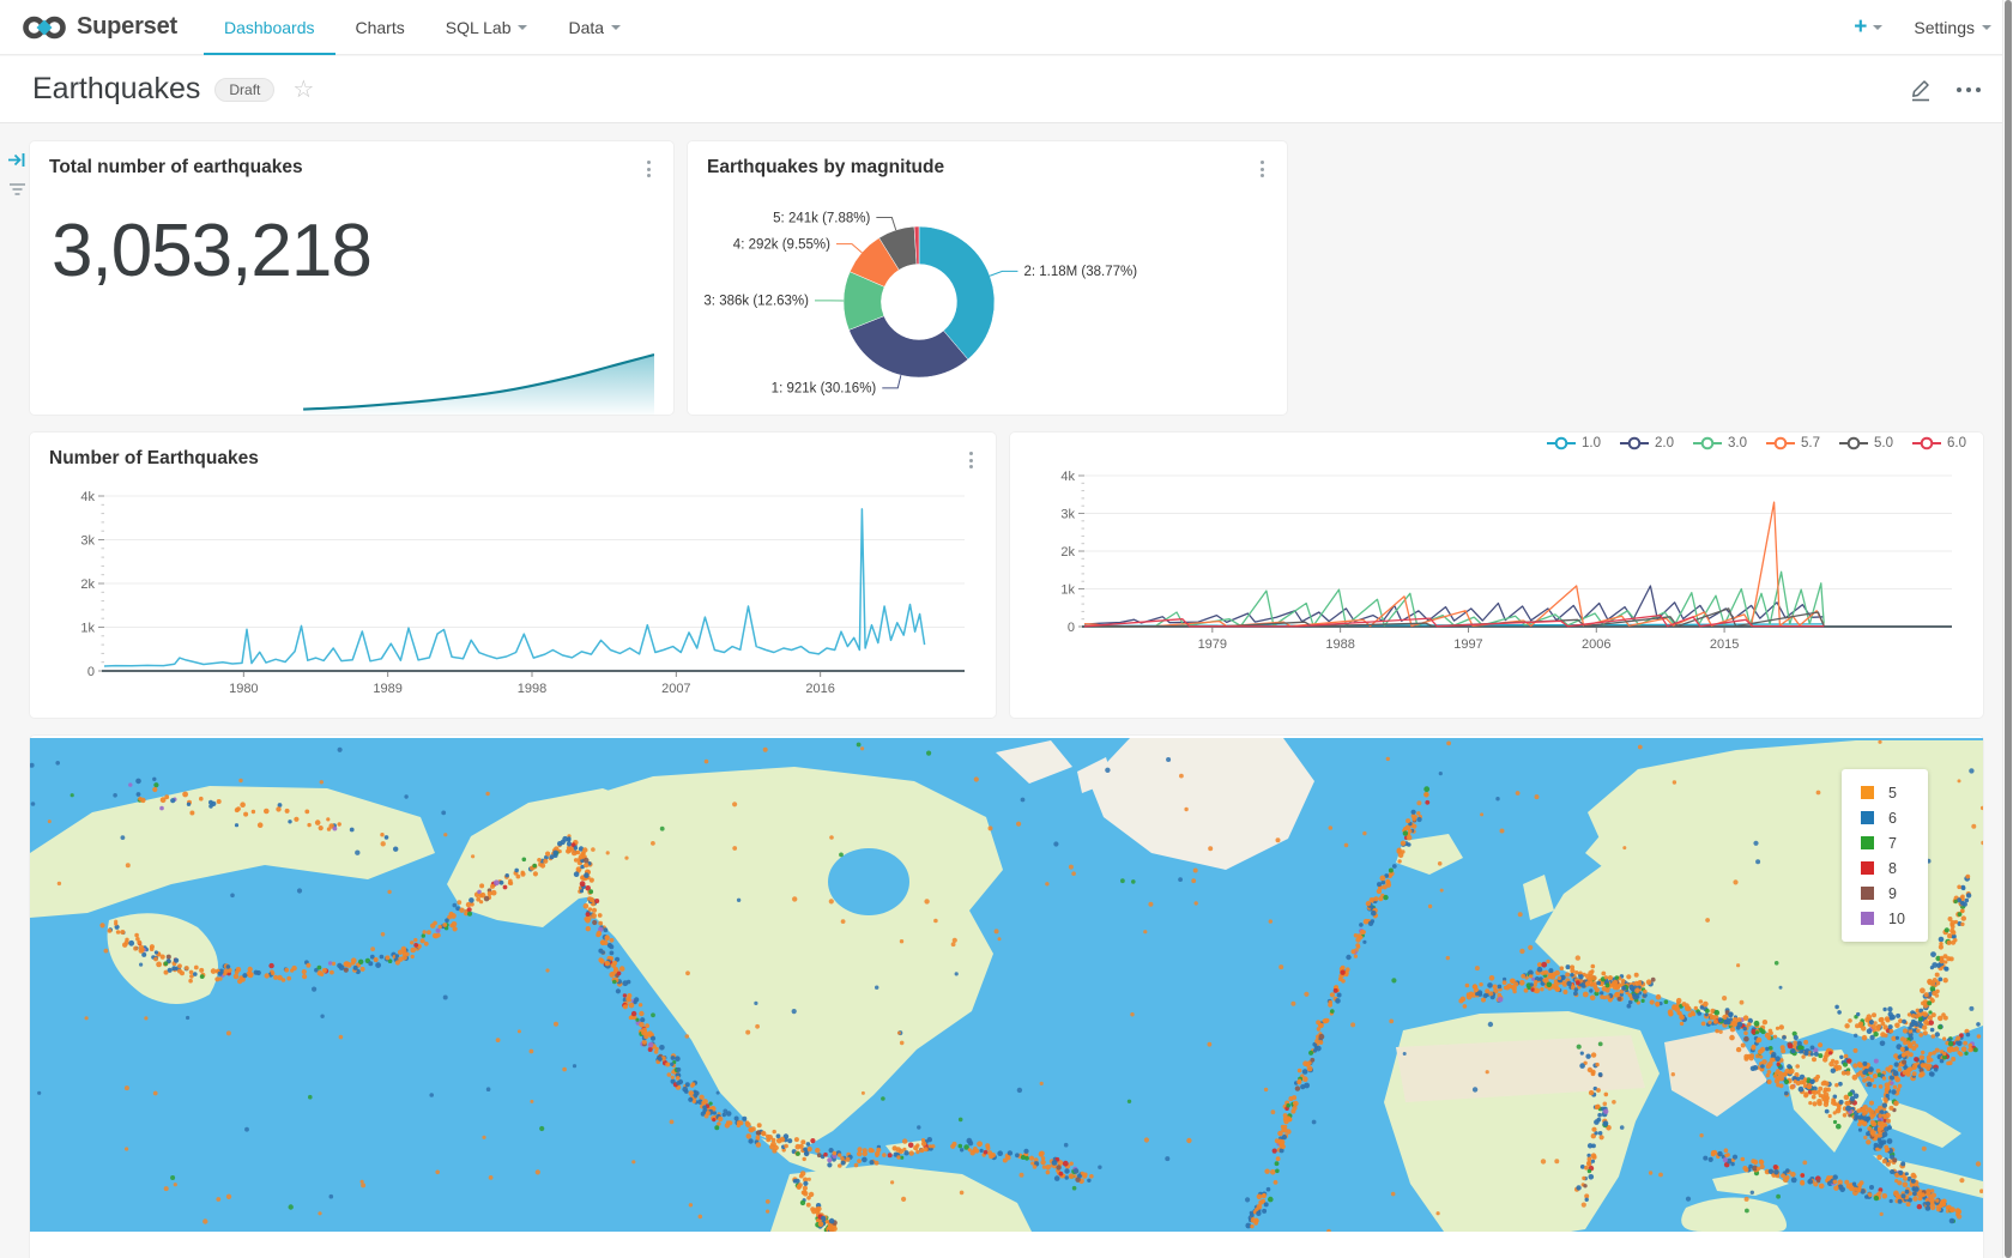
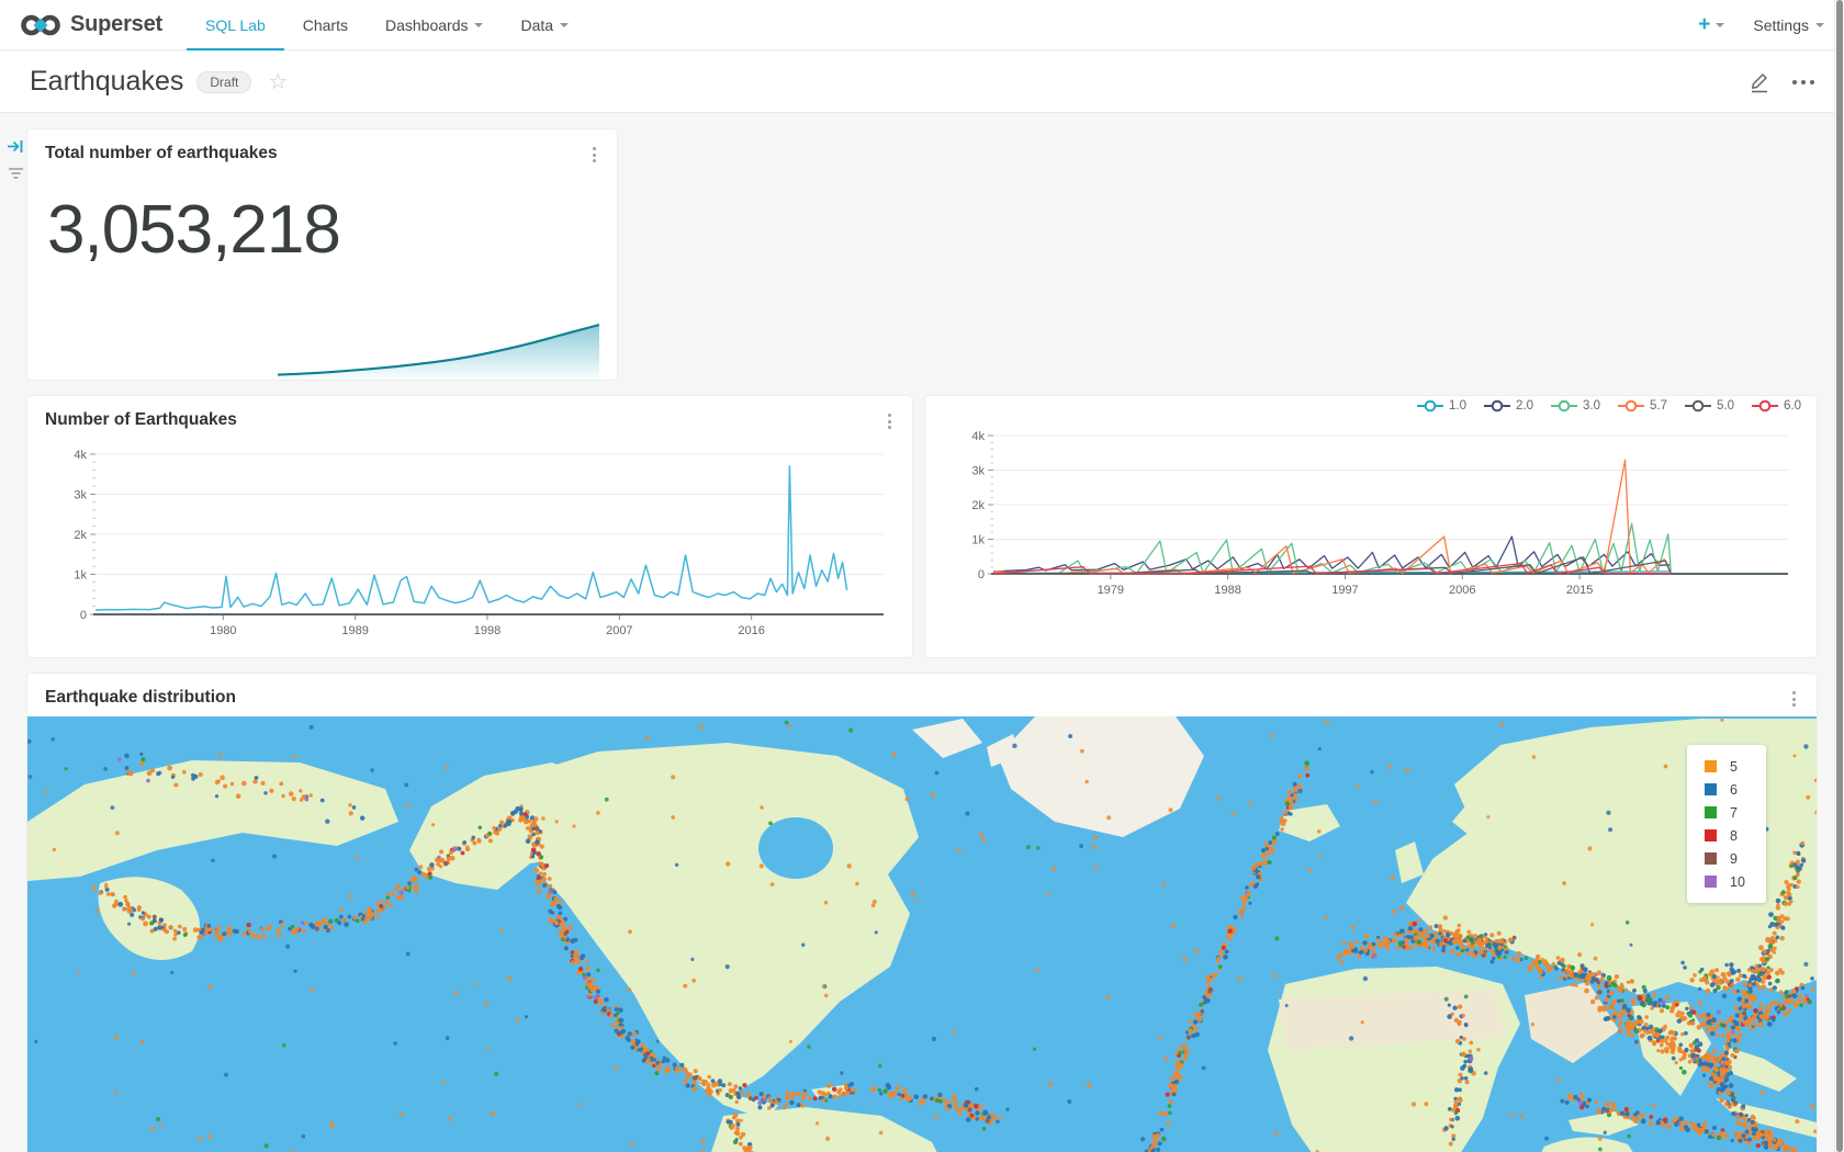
  Superset
- Dashboards
+ SQL Lab
  Charts
- SQL Lab
+ Dashboards
  Data
  +
  Settings
  Earthquakes
  Draft
  ☆
  Total number of earthquakes
  3,053,218
- Earthquakes by magnitude
- 2: 1.18M (38.77%)
- 1: 921k (30.16%)
- 3: 386k (12.63%)
- 4: 292k (9.55%)
- 5: 241k (7.88%)
  Number of Earthquakes
  0
  1k
  2k
  3k
  4k
  1980
  1989
  1998
  2007
  2016
  1.0
  2.0
  3.0
  5.7
  5.0
  6.0
  0
  1k
  2k
  3k
  4k
  1979
  1988
  1997
  2006
  2015
+ Earthquake distribution
  5
  6
  7
  8
  9
  10
